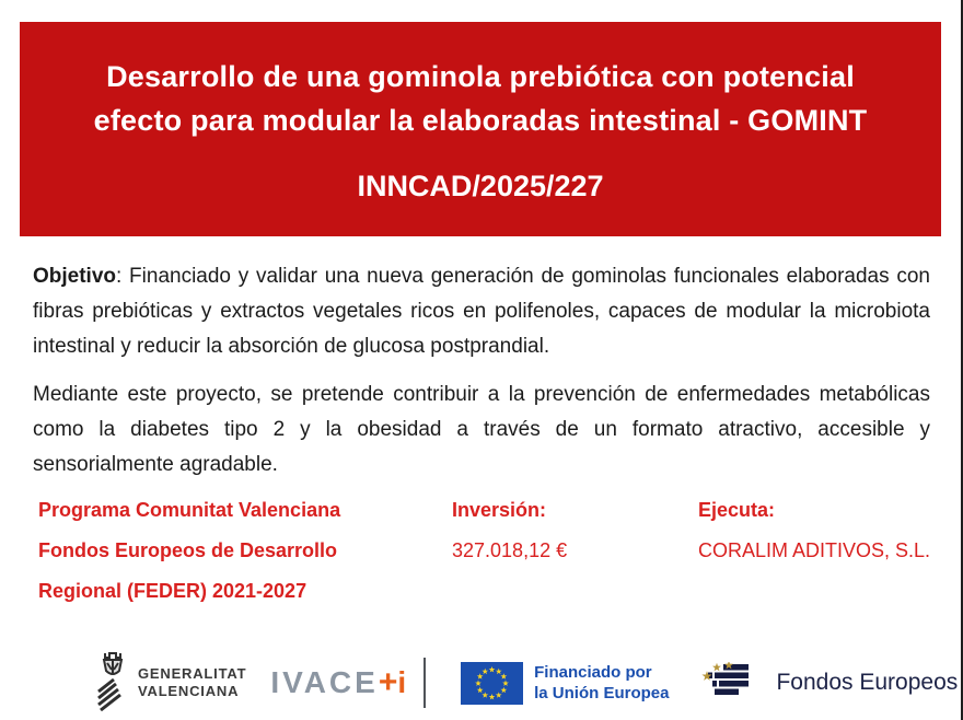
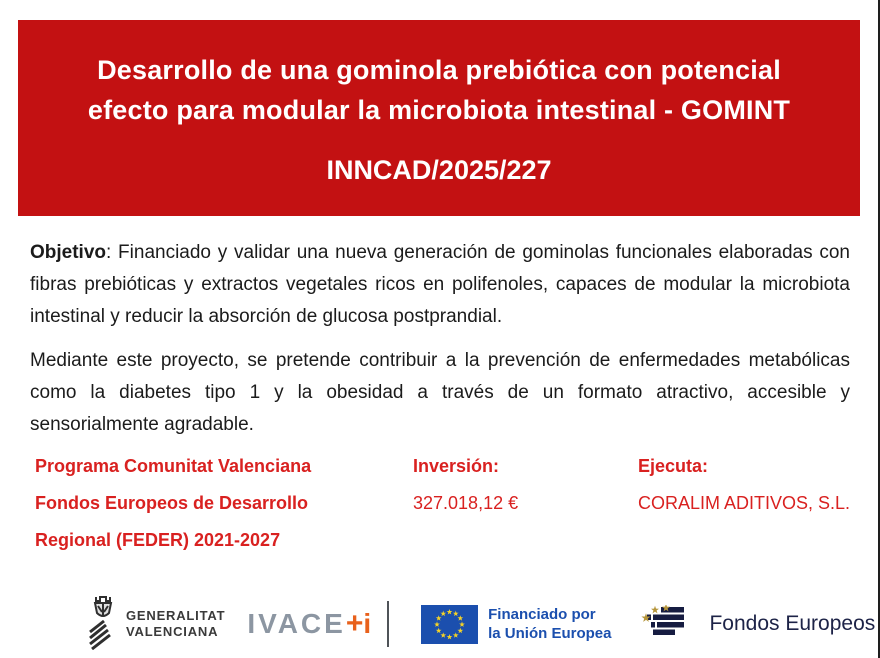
  Desarrollo de una gominola prebiótica con potencial
- efecto para modular la elaboradas intestinal - GOMINT
+ efecto para modular la microbiota intestinal - GOMINT
  INNCAD/2025/227
  Objetivo: Financiado y validar una nueva generación de gominolas funcionales elaboradas con fibras prebióticas y extractos vegetales ricos en polifenoles, capaces de modular la microbiota intestinal y reducir la absorción de glucosa postprandial.
- Mediante este proyecto, se pretende contribuir a la prevención de enfermedades metabólicas como la diabetes tipo 2 y la obesidad a través de un formato atractivo, accesible y sensorialmente agradable.
+ Mediante este proyecto, se pretende contribuir a la prevención de enfermedades metabólicas como la diabetes tipo 1 y la obesidad a través de un formato atractivo, accesible y sensorialmente agradable.
  Programa Comunitat Valenciana
  Fondos Europeos de Desarrollo
  Regional (FEDER) 2021-2027
  Inversión:
  327.018,12 €
  Ejecuta:
  CORALIM ADITIVOS, S.L.
  GENERALITAT
  VALENCIANA
  IVACE+i
  Financiado por
  la Unión Europea
  Fondos Europeos
